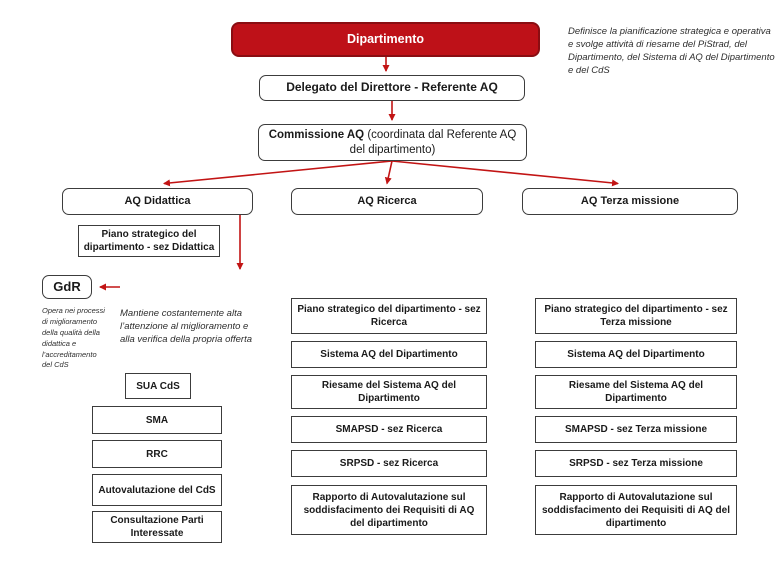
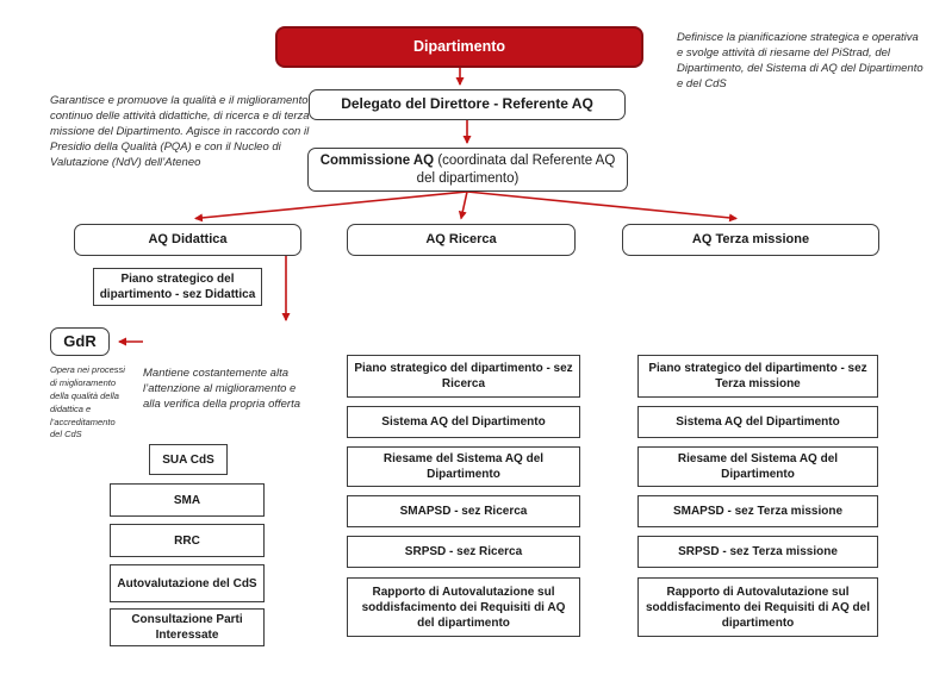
  Dipartimento
  Delegato del Direttore - Referente AQ
  Commissione AQ (coordinata dal Referente AQ del dipartimento)
  AQ Didattica
  AQ Ricerca
  AQ Terza missione
  Piano strategico del dipartimento - sez Didattica
  GdR
  SUA CdS
  SMA
  RRC
  Autovalutazione del CdS
  Consultazione Parti Interessate
  Piano strategico del dipartimento - sez Ricerca
  Sistema AQ del Dipartimento
  Riesame del Sistema AQ del Dipartimento
  SMAPSD - sez Ricerca
  SRPSD - sez Ricerca
  Rapporto di Autovalutazione sul soddisfacimento dei Requisiti di AQ del dipartimento
  Piano strategico del dipartimento - sez Terza missione
  Sistema AQ del Dipartimento
  Riesame del Sistema AQ del Dipartimento
  SMAPSD - sez Terza missione
  SRPSD - sez Terza missione
  Rapporto di Autovalutazione sul soddisfacimento dei Requisiti di AQ del dipartimento
  Definisce la pianificazione strategica e operativa e svolge attività di riesame del PiStrad, del Dipartimento, del Sistema di AQ del Dipartimento e del CdS
+ Garantisce e promuove la qualità e il miglioramento continuo delle attività didattiche, di ricerca e di terza missione del Dipartimento. Agisce in raccordo con il Presidio della Qualità (PQA) e con il Nucleo di Valutazione (NdV) dell’Ateneo
  Opera nei processi di miglioramento della qualità della didattica e l’accreditamento del CdS
  Mantiene costantemente alta l’attenzione al miglioramento e alla verifica della propria offerta
